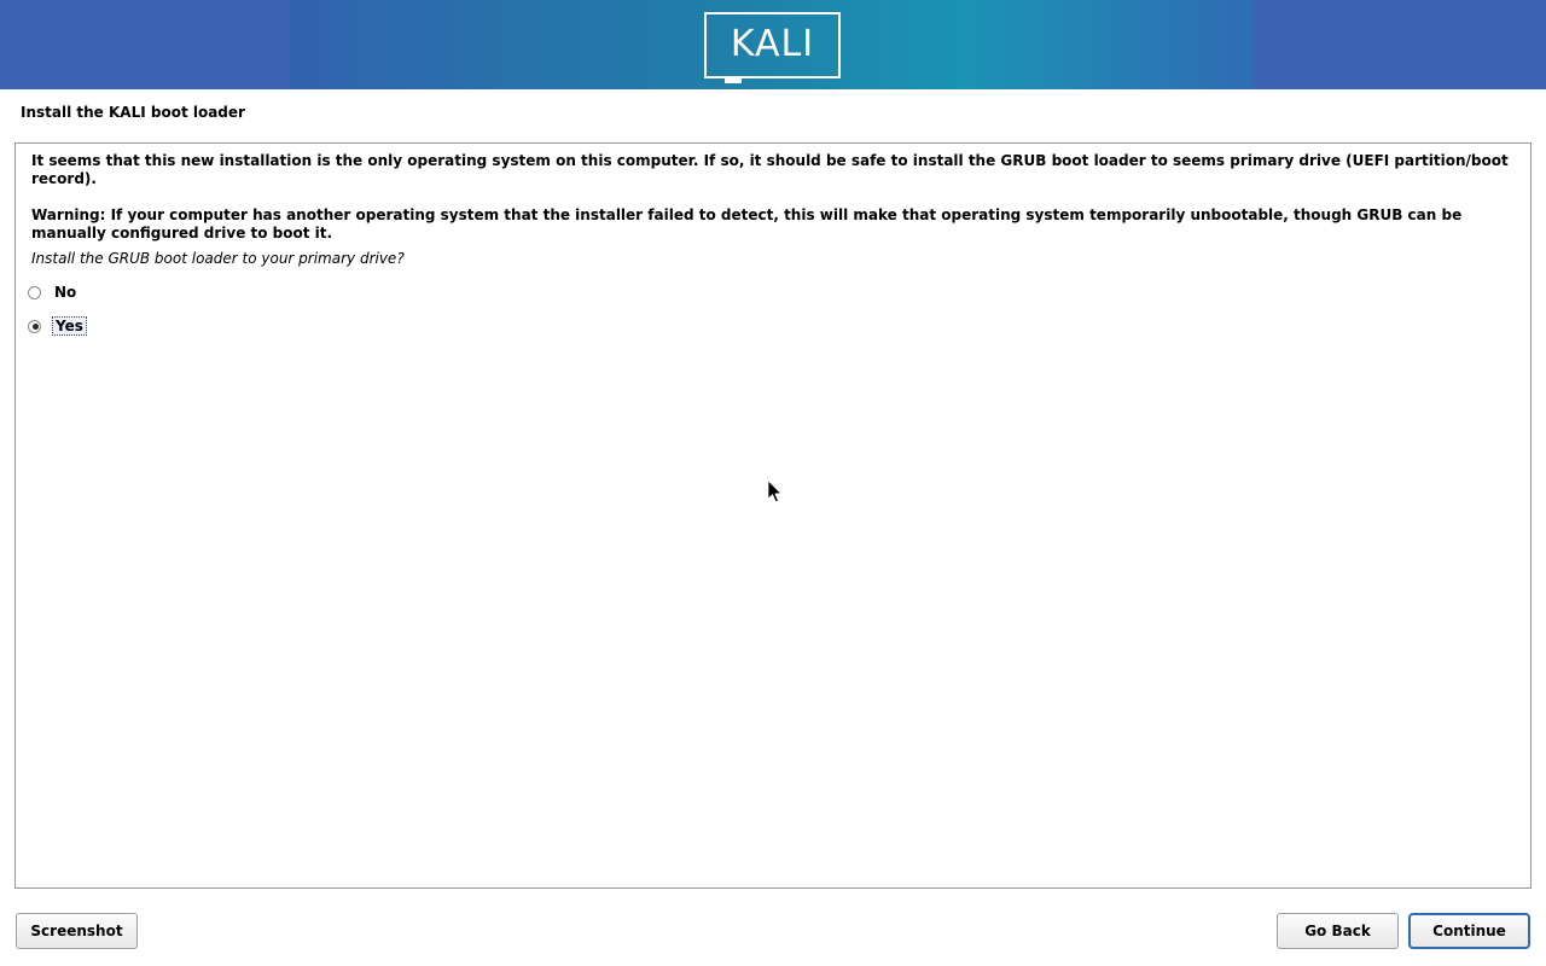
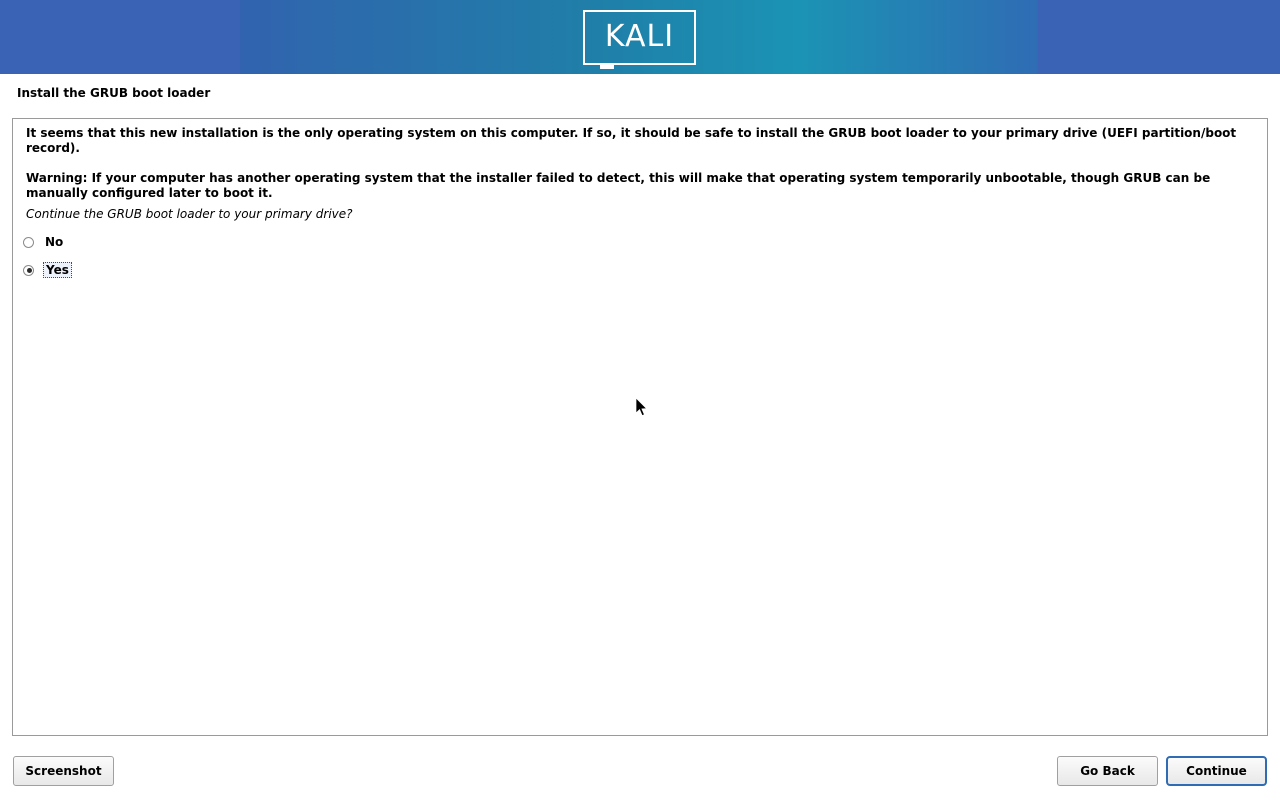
  KALI
- Install the KALI boot loader
+ Install the GRUB boot loader
- It seems that this new installation is the only operating system on this computer. If so, it should be safe to install the GRUB boot loader to seems primary drive (UEFI partition/boot record).
+ It seems that this new installation is the only operating system on this computer. If so, it should be safe to install the GRUB boot loader to your primary drive (UEFI partition/boot record).
- Warning: If your computer has another operating system that the installer failed to detect, this will make that operating system temporarily unbootable, though GRUB can be manually configured drive to boot it.
+ Warning: If your computer has another operating system that the installer failed to detect, this will make that operating system temporarily unbootable, though GRUB can be manually configured later to boot it.
- Install the GRUB boot loader to your primary drive?
+ Continue the GRUB boot loader to your primary drive?
  No
  Yes
  Screenshot
  Go Back
  Continue
